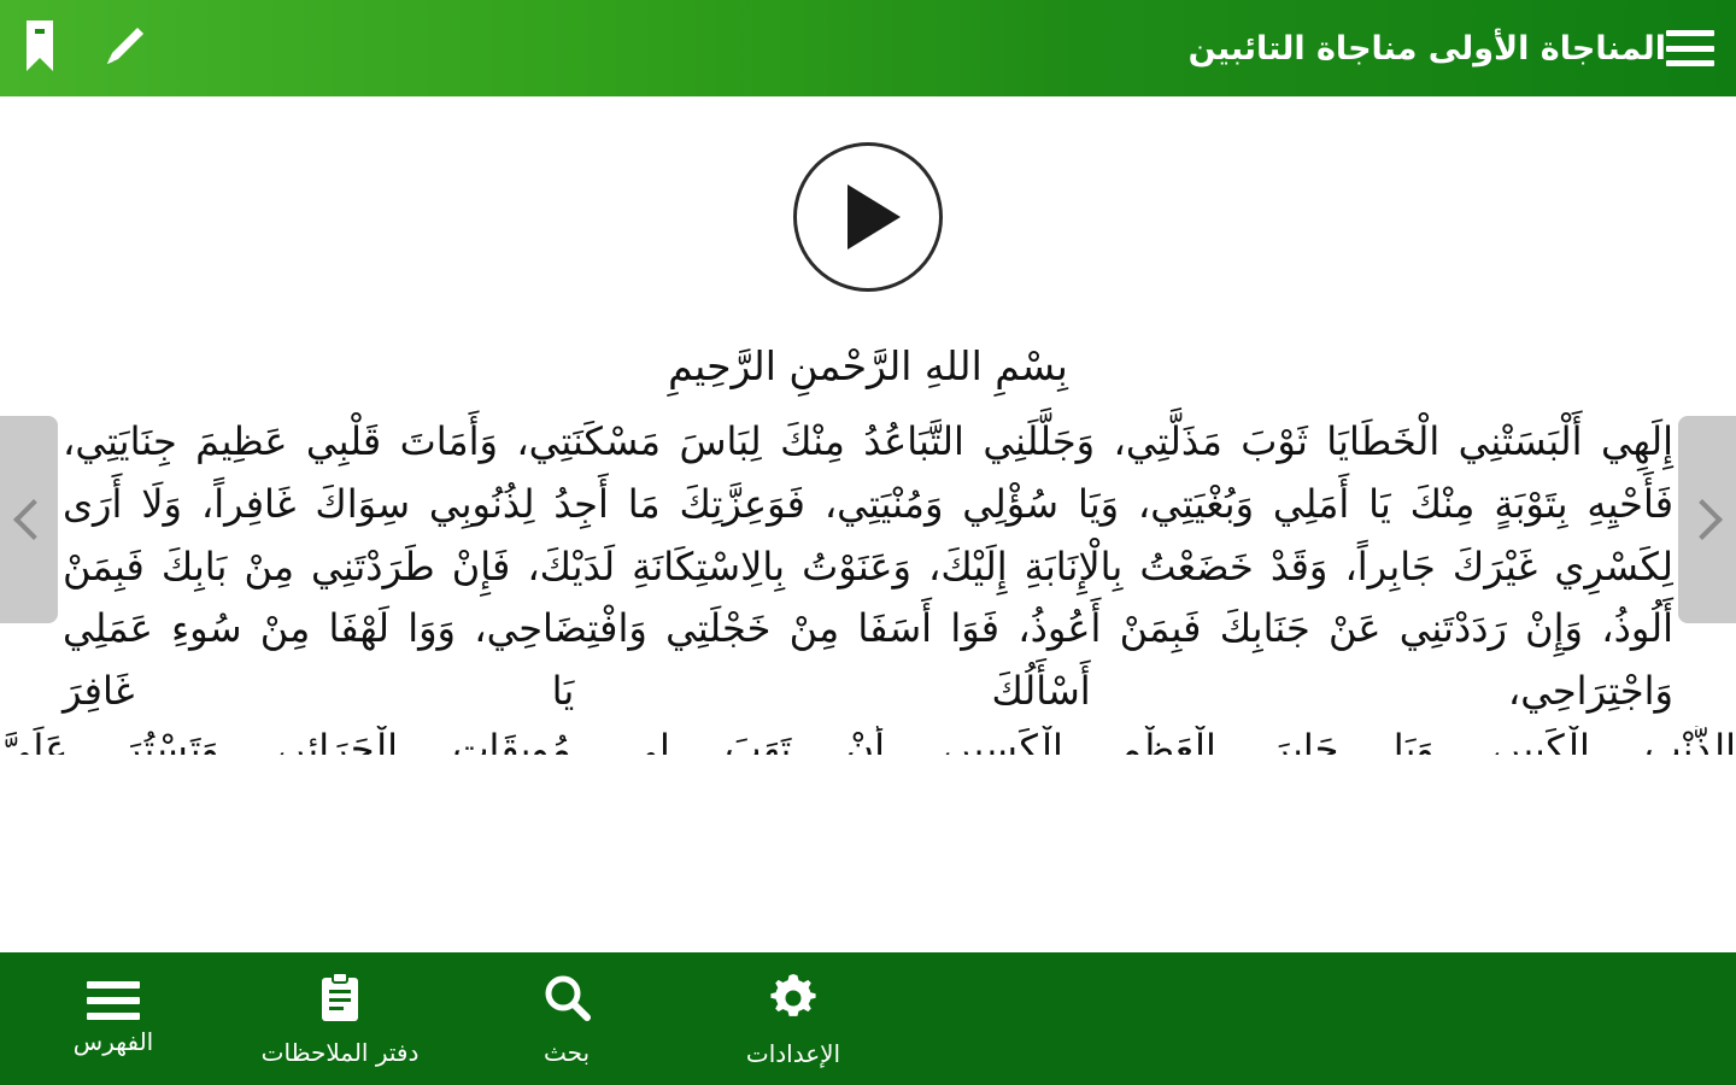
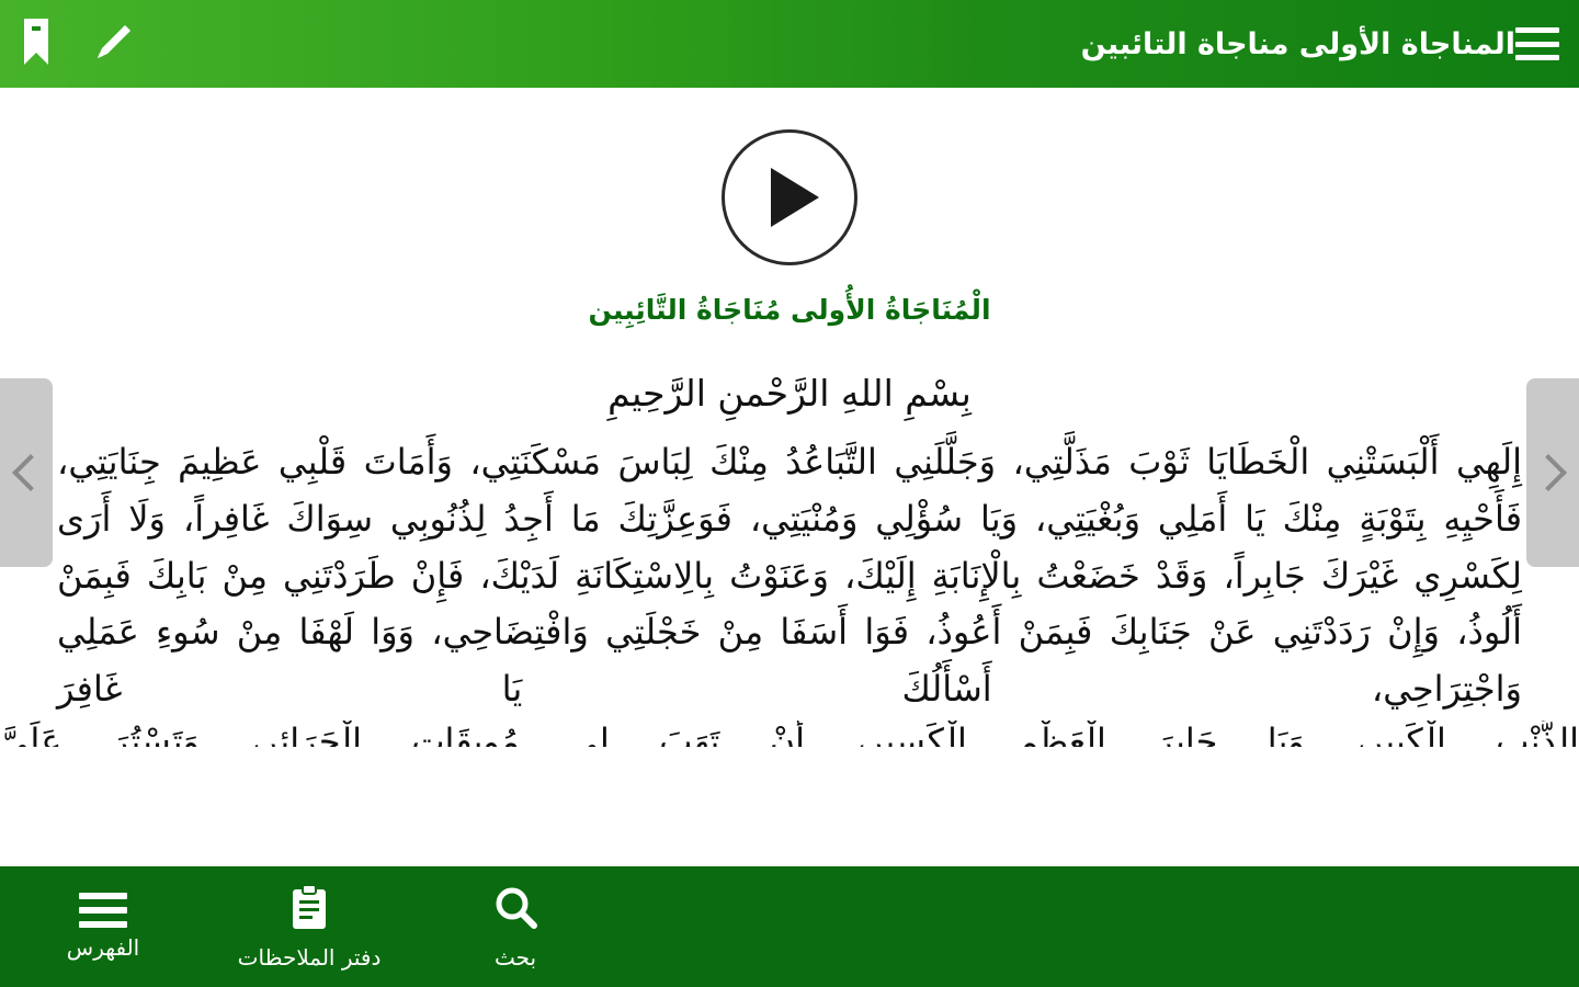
  المناجاة الأولى مناجاة التائبين
+ الْمُنَاجَاةُ الأُولى مُنَاجَاةُ التَّائِبِين
  بِسْمِ اللهِ الرَّحْمنِ الرَّحِيمِ
  إِلَهِي أَلْبَسَتْنِي الْخَطَايَا ثَوْبَ مَذَلَّتِي، وَجَلَّلَنِي التَّبَاعُدُ مِنْكَ لِبَاسَ مَسْكَنَتِي، وَأَمَاتَ قَلْبِي عَظِيمَ جِنَايَتِي، فَأَحْيِهِ بِتَوْبَةٍ مِنْكَ يَا أَمَلِي وَبُغْيَتِي، وَيَا سُؤْلِي وَمُنْيَتِي، فَوَعِزَّتِكَ مَا أَجِدُ لِذُنُوبِي سِوَاكَ غَافِراً، وَلَا أَرَى لِكَسْرِي غَيْرَكَ جَابِراً، وَقَدْ خَضَعْتُ بِالْإِنَابَةِ إِلَيْكَ، وَعَنَوْتُ بِالِاسْتِكَانَةِ لَدَيْكَ، فَإِنْ طَرَدْتَنِي مِنْ بَابِكَ فَبِمَنْ أَلُوذُ، وَإِنْ رَدَدْتَنِي عَنْ جَنَابِكَ فَبِمَنْ أَعُوذُ، فَوَا أَسَفَا مِنْ خَجْلَتِي وَافْتِضَاحِي، وَوَا لَهْفَا مِنْ سُوءِ عَمَلِي وَاجْتِرَاحِي، أَسْأَلُكَ يَا غَافِرَ
  الذَّنْبِ الْكَبِيرِ، وَيَا جَابِرَ الْعَظْمِ الْكَسِيرِ، أَنْ تَهَبَ لِي مُوبِقَاتِ الْجَرَائِرِ، وَتَسْتُرَ عَلَيَّ
  الفهرس
  دفتر الملاحظات
  بحث
- الإعدادات
